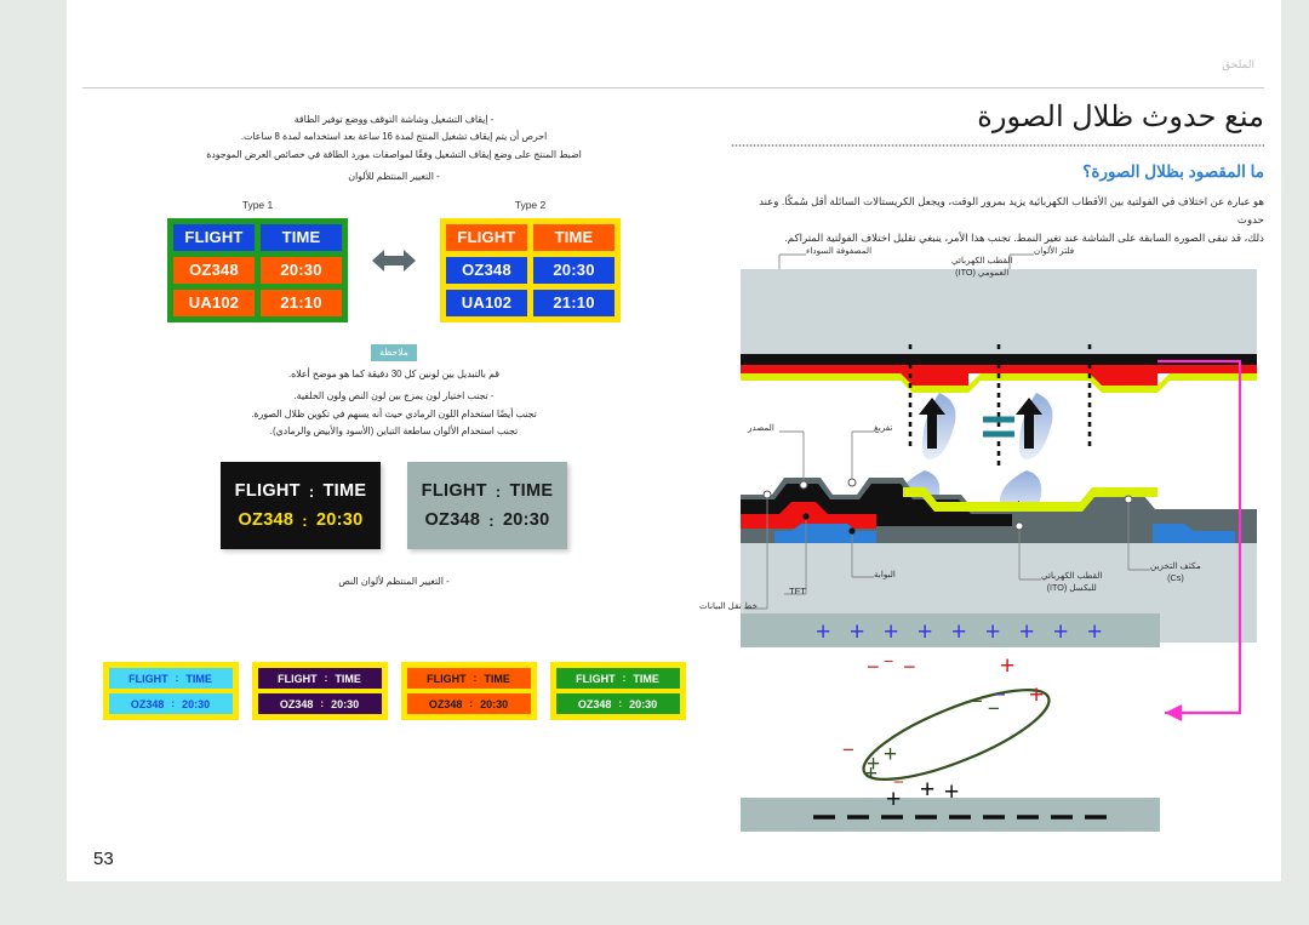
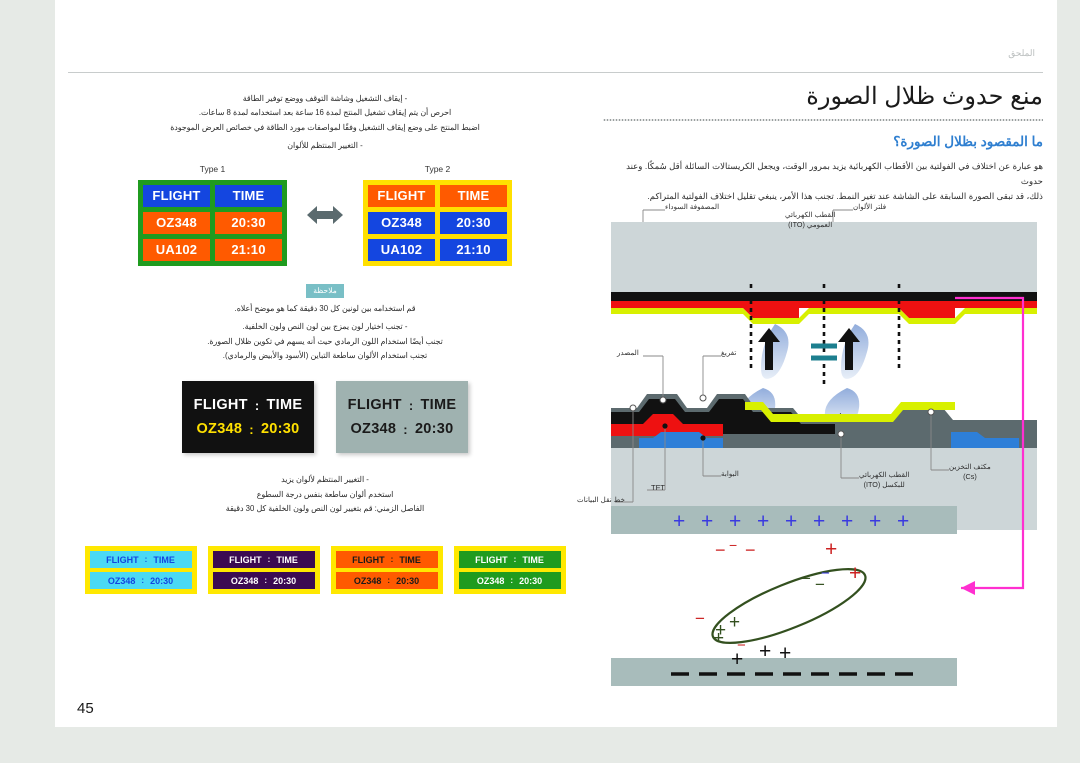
  الملحق
  منع حدوث ظلال الصورة
  ما المقصود بظلال الصورة؟
  هو عبارة عن اختلاف في الفولتية بين الأقطاب الكهربائية يزيد بمرور الوقت، ويجعل الكريستالات السائلة أقل سُمكًا. وعند حدوث
  ذلك، قد تبقى الصورة السابقة على الشاشة عند تغير النمط. تجنب هذا الأمر، ينبغي تقليل اختلاف الفولتية المتراكم.
  +
  +
  +
  +
  +
  +
  +
  +
  +
  −
  −
  −
  +
  +
  −
  −
  −
  −
  +
  +
  +
  −
  +
  +
  +
  المصفوفة السوداء
  القطب الكهربائي
  العمومي (ITO)
  فلتر الألوان
  المصدر
  تفريغ
  البوابة
  TFT
  خط نقل البيانات
  القطب الكهربائي
  للبكسل (ITO)
  مكثف التخزين
  (Cs)
  - إيقاف التشغيل وشاشة التوقف ووضع توفير الطاقة
  احرص أن يتم إيقاف تشغيل المنتج لمدة 16 ساعة بعد استخدامه لمدة 8 ساعات.
  اضبط المنتج على وضع إيقاف التشغيل وفقًا لمواصفات مورد الطاقة في خصائص العرض الموجودة
  - التغيير المنتظم للألوان
  Type 1
  FLIGHT
  TIME
  OZ348
  20:30
  UA102
  21:10
  Type 2
  FLIGHT
  TIME
  OZ348
  20:30
  UA102
  21:10
  ملاحظة
- قم بالتبديل بين لونين كل 30 دقيقة كما هو موضح أعلاه.
+ قم استخدامه بين لونين كل 30 دقيقة كما هو موضح أعلاه.
  - تجنب اختيار لون يمزج بين لون النص ولون الخلفية.
  تجنب أيضًا استخدام اللون الرمادي حيث أنه يسهم في تكوين ظلال الصورة.
  تجنب استخدام الألوان ساطعة التباين (الأسود والأبيض والرمادي).
  FLIGHT
  :
  TIME
  OZ348
  :
  20:30
  FLIGHT
  :
  TIME
  OZ348
  :
  20:30
- - التغيير المنتظم لألوان النص
+ - التغيير المنتظم لألوان يزيد
+ استخدم ألوان ساطعة بنفس درجة السطوع
+ الفاصل الزمني: قم بتغيير لون النص ولون الخلفية كل 30 دقيقة
  FLIGHT
  :
  TIME
  OZ348
  :
  20:30
  FLIGHT
  :
  TIME
  OZ348
  :
  20:30
  FLIGHT
  :
  TIME
  OZ348
  :
  20:30
  FLIGHT
  :
  TIME
  OZ348
  :
  20:30
- 53
+ 45
